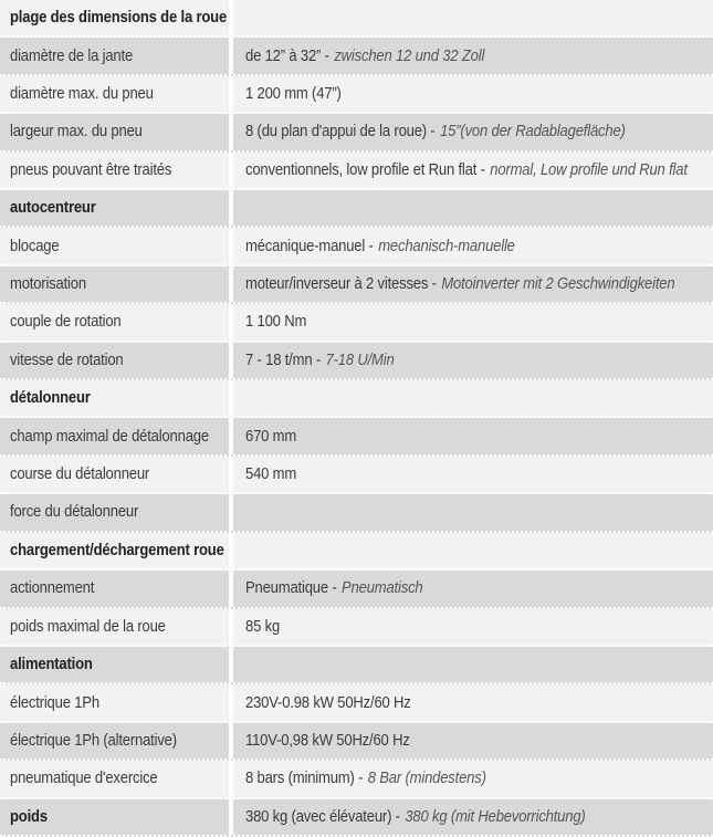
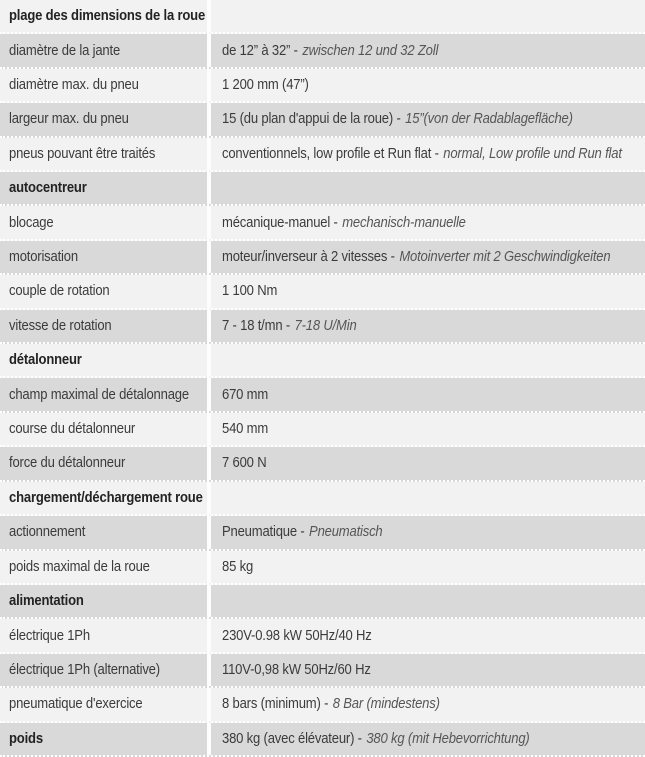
  plage des dimensions de la roue
  diamètre de la jante
  de 12” à 32” - zwischen 12 und 32 Zoll
  diamètre max. du pneu
  1 200 mm (47”)
  largeur max. du pneu
- 8 (du plan d'appui de la roue) - 15”(von der Radablagefläche)
+ 15 (du plan d'appui de la roue) - 15”(von der Radablagefläche)
  pneus pouvant être traités
  conventionnels, low profile et Run flat - normal, Low profile und Run flat
  autocentreur
  blocage
  mécanique-manuel - mechanisch-manuelle
  motorisation
  moteur/inverseur à 2 vitesses - Motoinverter mit 2 Geschwindigkeiten
  couple de rotation
  1 100 Nm
  vitesse de rotation
  7 - 18 t/mn - 7-18 U/Min
  détalonneur
  champ maximal de détalonnage
  670 mm
  course du détalonneur
  540 mm
  force du détalonneur
+ 7 600 N
  chargement/déchargement roue
  actionnement
  Pneumatique - Pneumatisch
  poids maximal de la roue
  85 kg
  alimentation
  électrique 1Ph
- 230V-0.98 kW 50Hz/60 Hz
+ 230V-0.98 kW 50Hz/40 Hz
  électrique 1Ph (alternative)
  110V-0,98 kW 50Hz/60 Hz
  pneumatique d'exercice
  8 bars (minimum) - 8 Bar (mindestens)
  poids
  380 kg (avec élévateur) - 380 kg (mit Hebevorrichtung)
